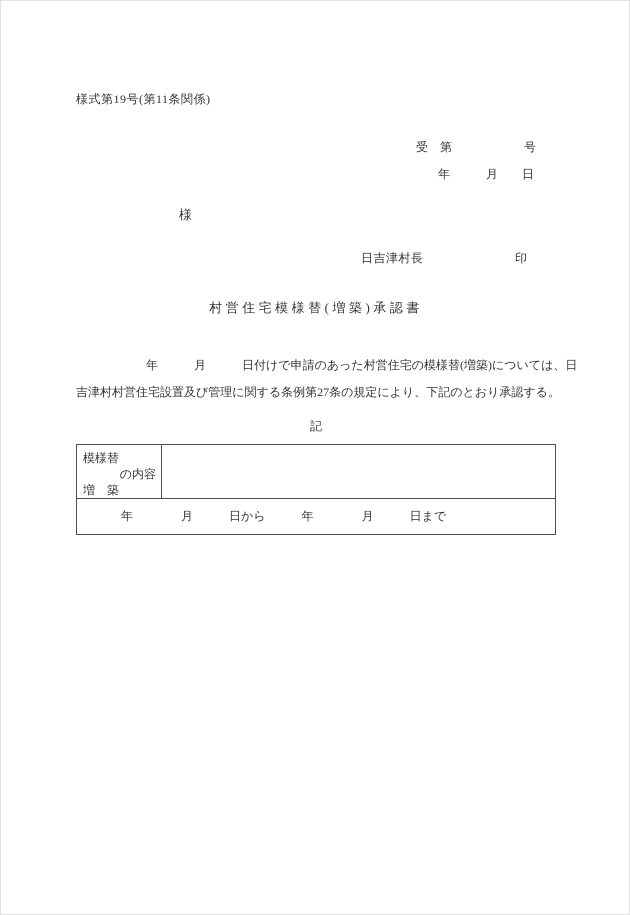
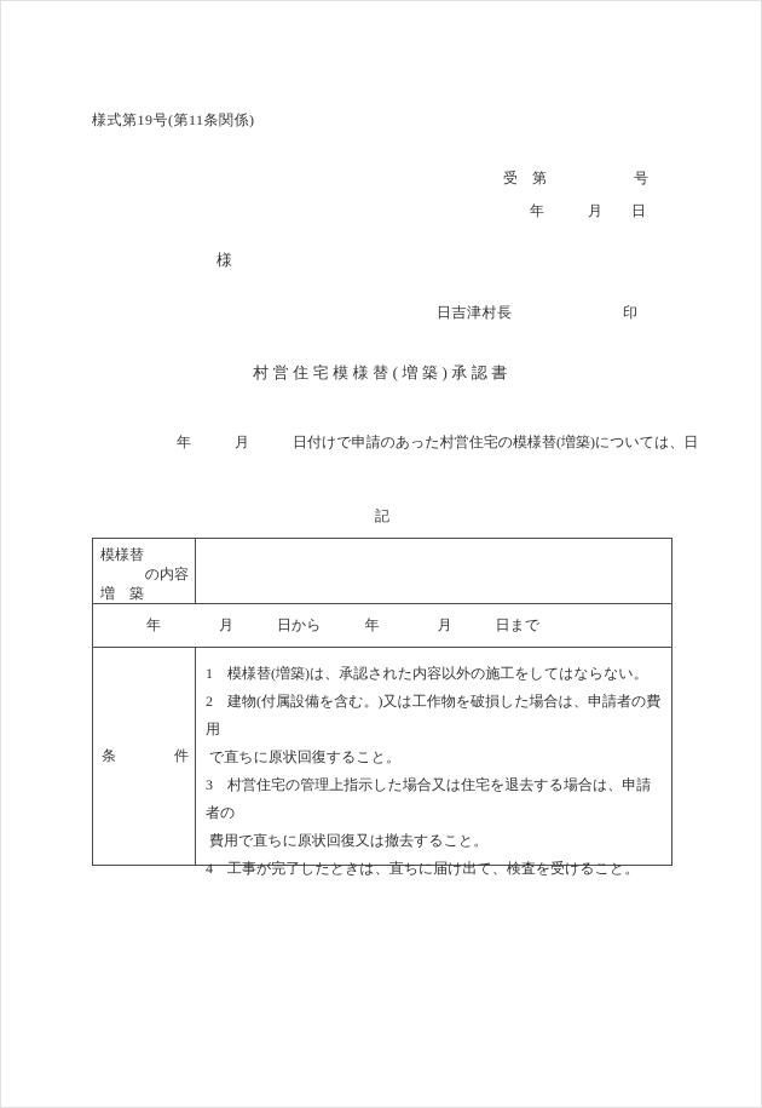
  様式第19号(第11条関係)
  受 第 号
  年 月 日
  様
  日吉津村長
  印
  村営住宅模様替(増築)承認書
  年 月 日付けで申請のあった村営住宅の模様替(増築)については、日
- 吉津村村営住宅設置及び管理に関する条例第27条の規定により、下記のとおり承認する。
  記
  模様替
  の内容
  増 築
  年 月 日から 年 月 日まで
+ 条
+ 件
+ 1 模様替(増築)は、承認された内容以外の施工をしてはならない。
+ 2 建物(付属設備を含む。)又は工作物を破損した場合は、申請者の費用
+ で直ちに原状回復すること。
+ 3 村営住宅の管理上指示した場合又は住宅を退去する場合は、申請者の
+ 費用で直ちに原状回復又は撤去すること。
+ 4 工事が完了したときは、直ちに届け出て、検査を受けること。
